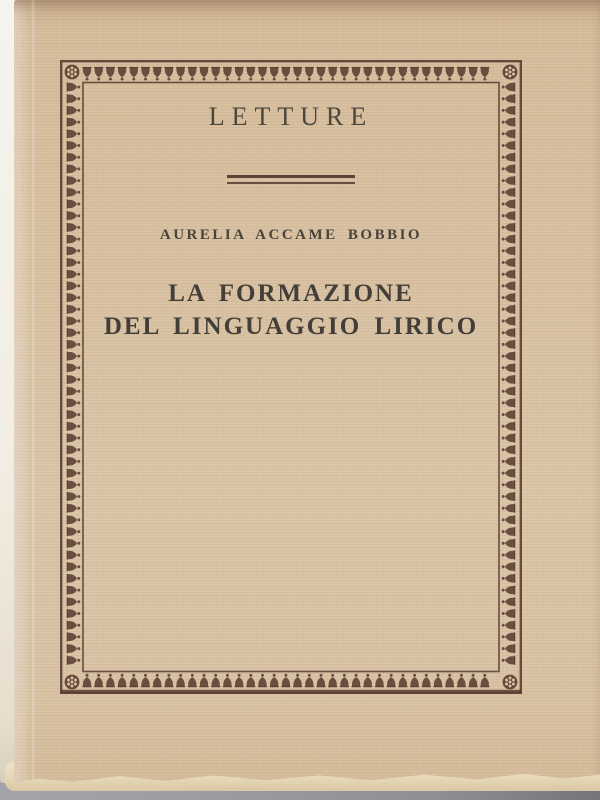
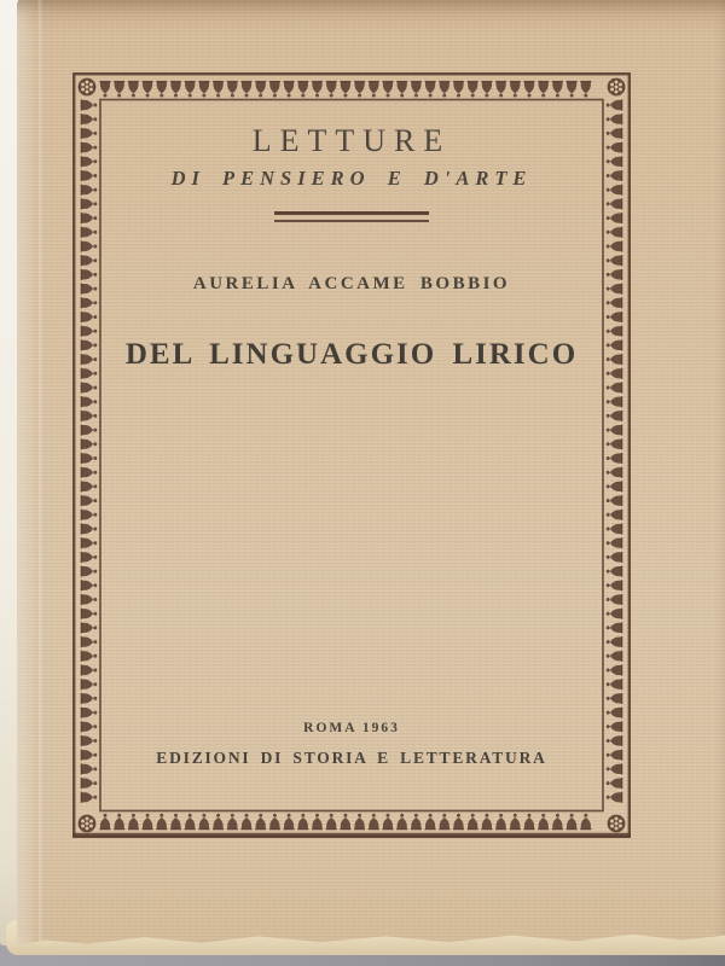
  LETTURE
+ DI PENSIERO E D'ARTE
  AURELIA ACCAME BOBBIO
- LA FORMAZIONE
  DEL LINGUAGGIO LIRICO
+ ROMA 1963
+ EDIZIONI DI STORIA E LETTERATURA
